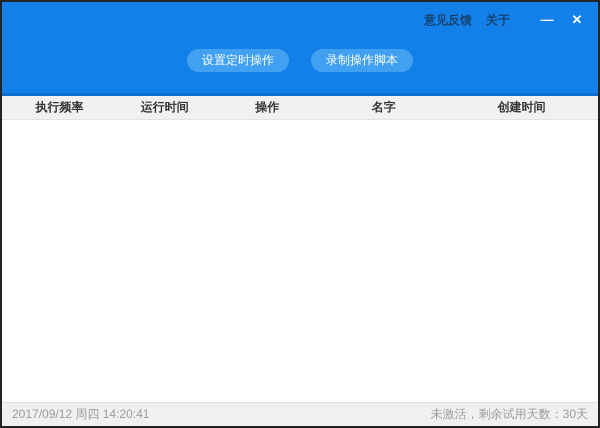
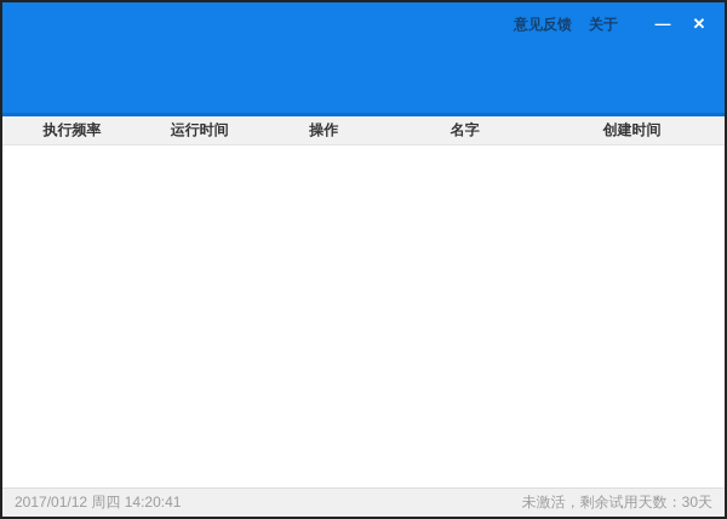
  意见反馈
  关于
  —
  ✕
- 设置定时操作
- 录制操作脚本
  执行频率
  运行时间
  操作
  名字
  创建时间
- 2017/09/12 周四 14:20:41
+ 2017/01/12 周四 14:20:41
  未激活，剩余试用天数：30天
